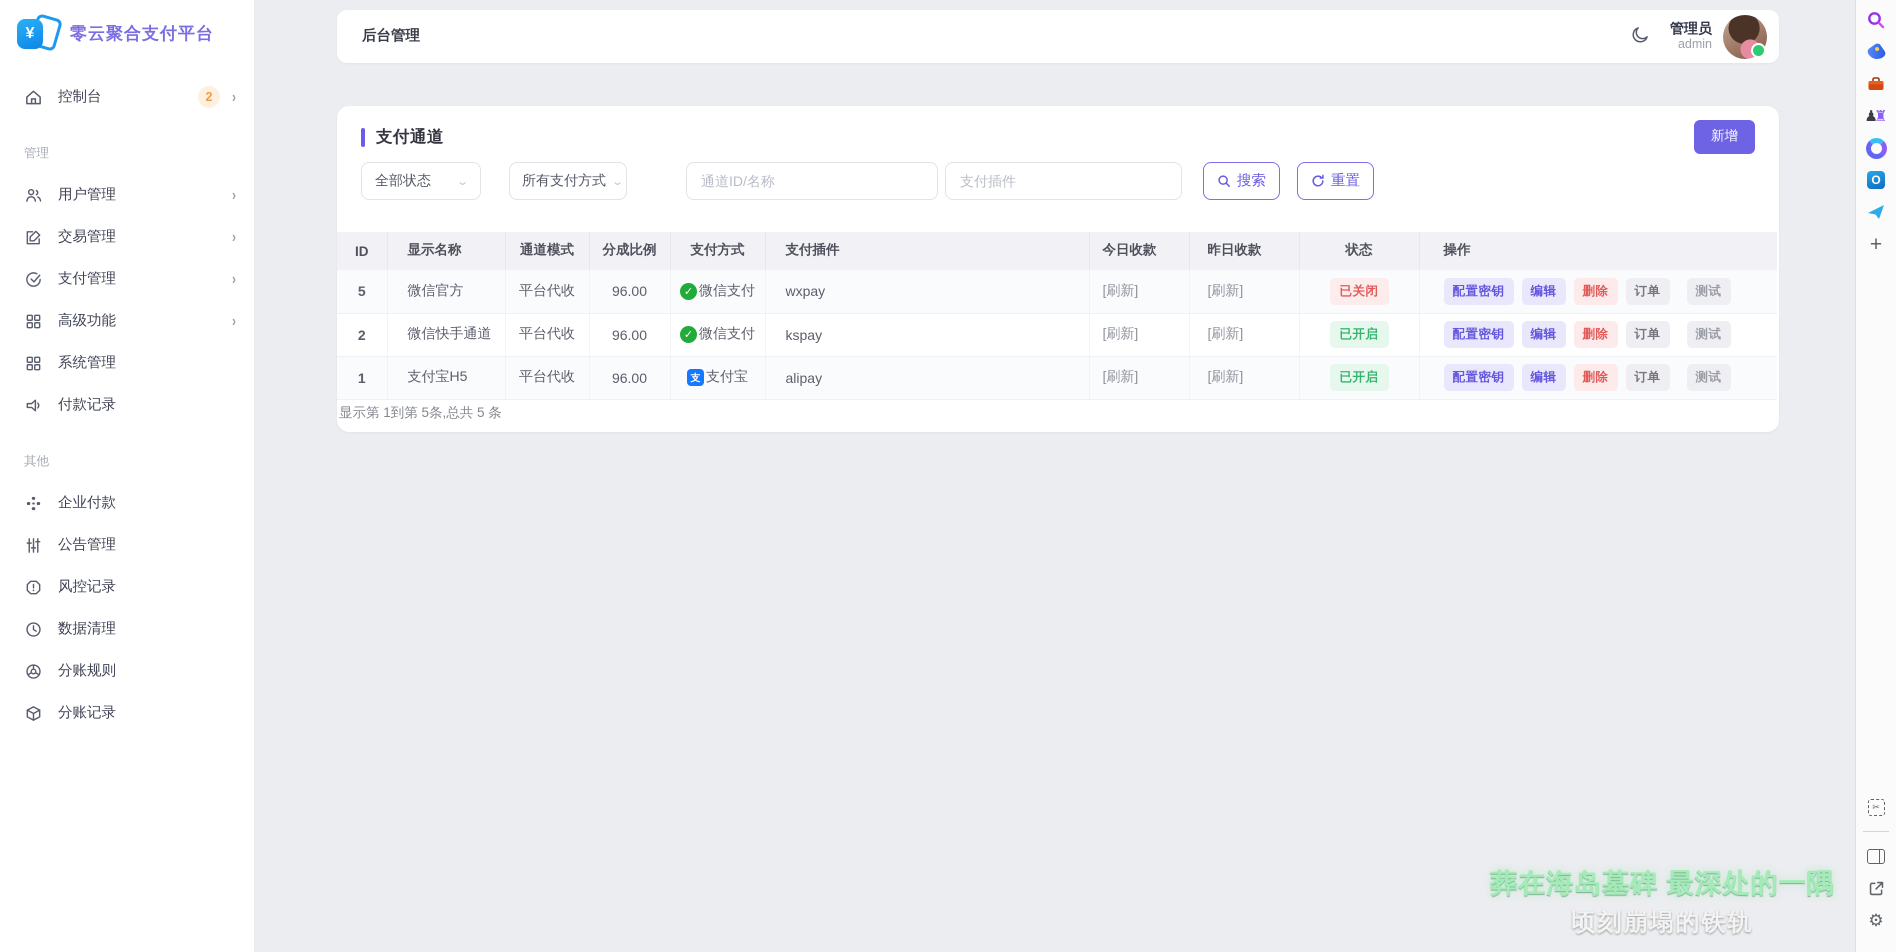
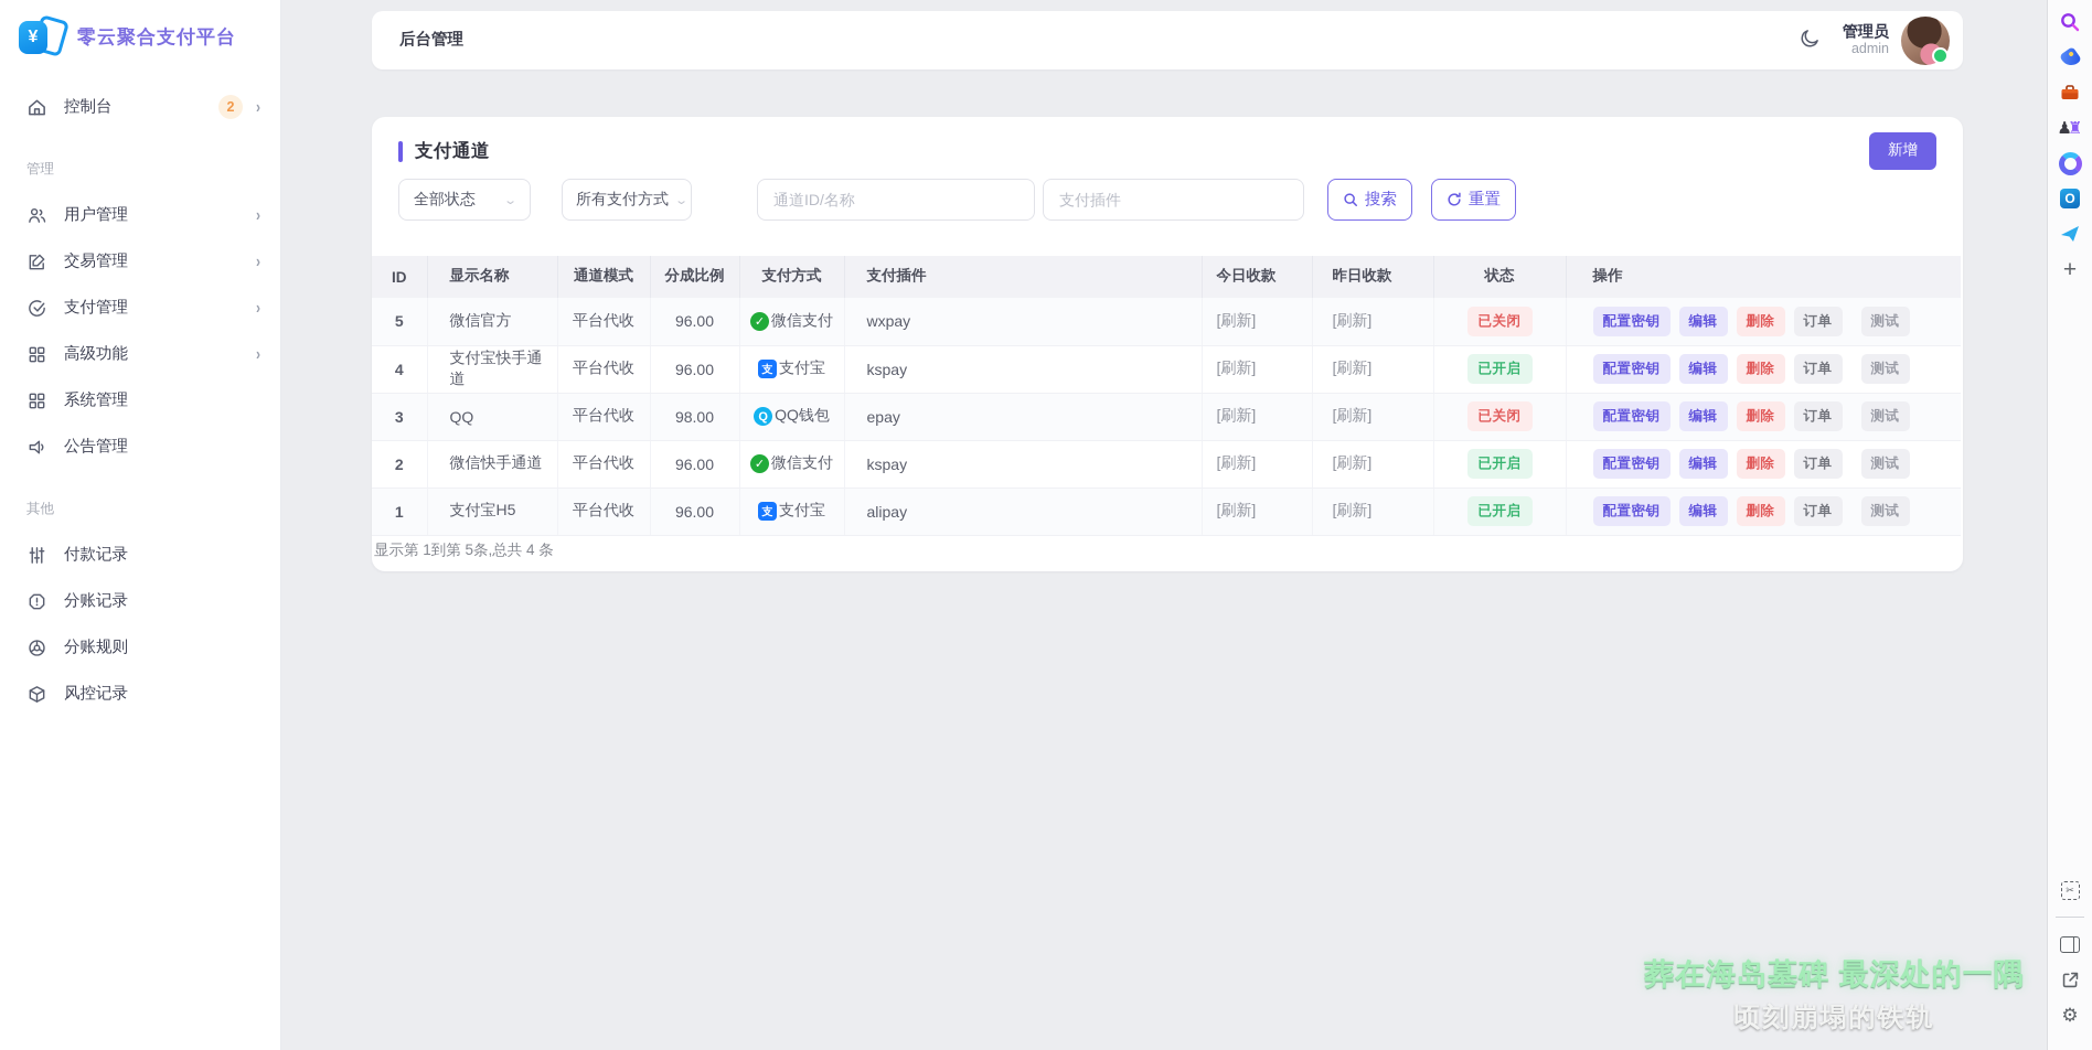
  ¥
  零云聚合支付平台
  控制台
  2
  ›
  管理
  用户管理
  ›
  交易管理
  ›
  支付管理
  ›
  高级功能
  ›
  系统管理
- 付款记录
+ 公告管理
  其他
- 企业付款
- 公告管理
+ 付款记录
- 风控记录
+ 分账记录
- 数据清理
  分账规则
- 分账记录
+ 风控记录
  后台管理
  管理员
  admin
  支付通道
  新增
  全部状态
  ⌄
  所有支付方式
  ⌄
  通道ID/名称
  支付插件
  搜索
  重置
  ID	显示名称	通道模式	分成比例	支付方式	支付插件	今日收款	昨日收款	状态	操作
  5	微信官方	平台代收	96.00	✓ 微信支付	wxpay	[刷新]	[刷新]	已关闭	配置密钥 编辑 删除 订单 测试
+ 4	支付宝快手通道	平台代收	96.00	支 支付宝	kspay	[刷新]	[刷新]	已开启	配置密钥 编辑 删除 订单 测试
+ 3	QQ	平台代收	98.00	Q QQ钱包	epay	[刷新]	[刷新]	已关闭	配置密钥 编辑 删除 订单 测试
  2	微信快手通道	平台代收	96.00	✓ 微信支付	kspay	[刷新]	[刷新]	已开启	配置密钥 编辑 删除 订单 测试
  1	支付宝H5	平台代收	96.00	支 支付宝	alipay	[刷新]	[刷新]	已开启	配置密钥 编辑 删除 订单 测试
- 显示第 1到第 5条,总共 5 条
+ 显示第 1到第 5条,总共 4 条
  ♟♜
  O
  +
  ✂
  ⚙
  葬在海岛墓碑 最深处的一隅
  顷刻崩塌的铁轨
